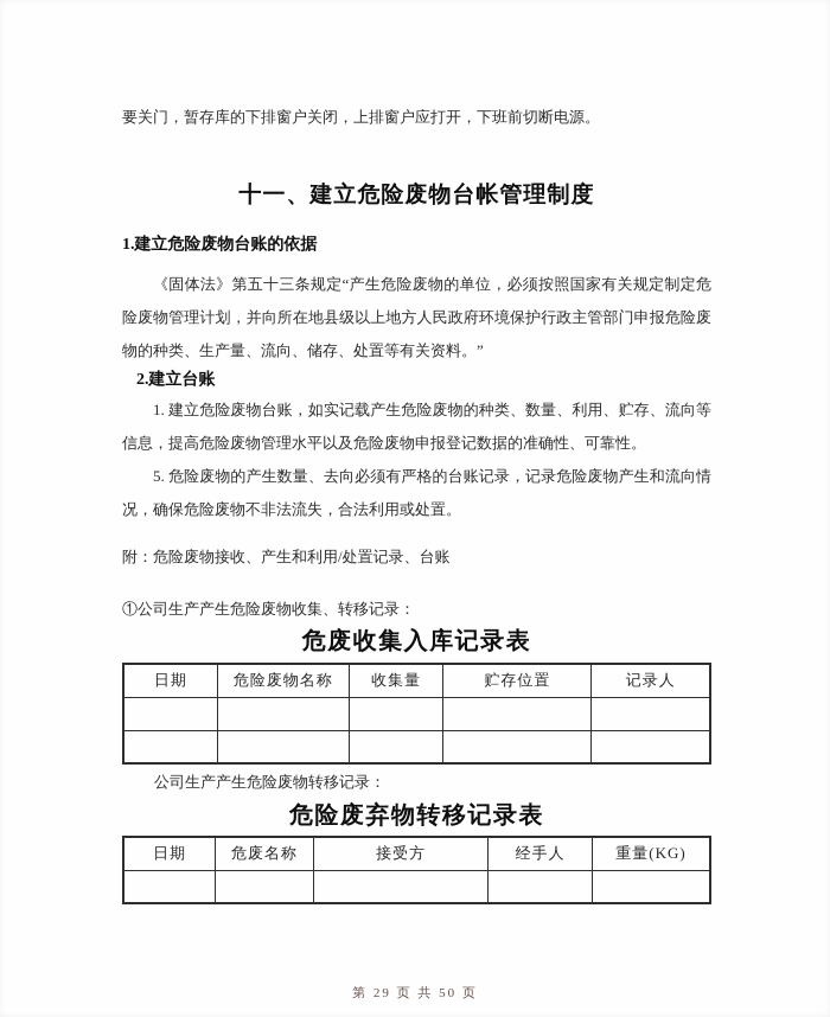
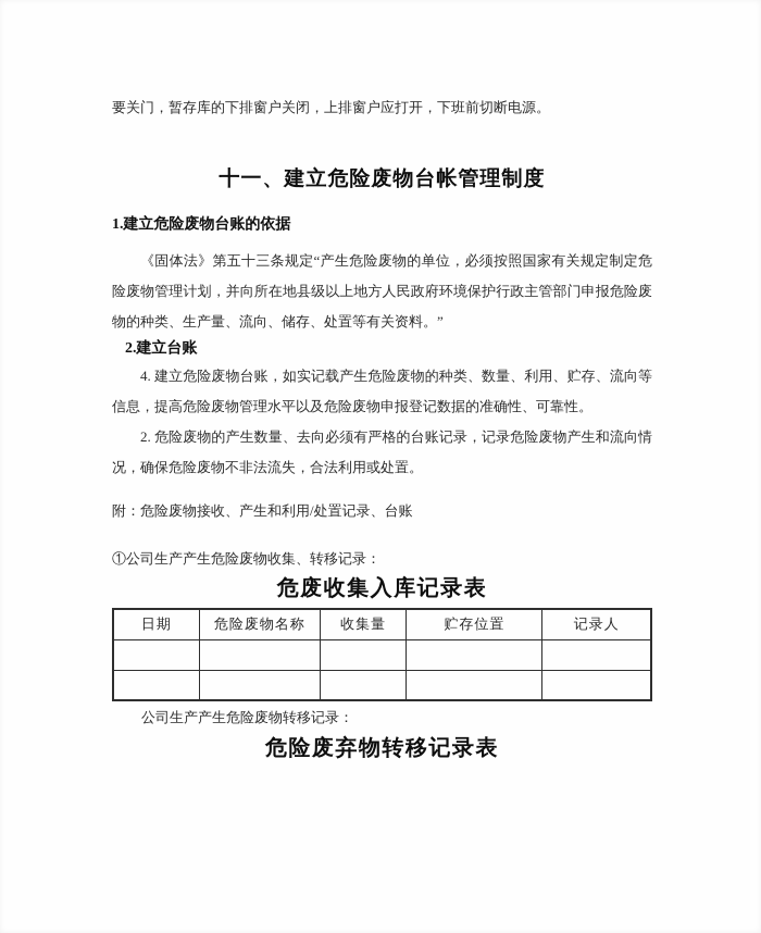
  要关门，暂存库的下排窗户关闭，上排窗户应打开，下班前切断电源。
  十一、建立危险废物台帐管理制度
  1.建立危险废物台账的依据
  《固体法》第五十三条规定“产生危险废物的单位，必须按照国家有关规定制定危险废物管理计划，并向所在地县级以上地方人民政府环境保护行政主管部门申报危险废物的种类、生产量、流向、储存、处置等有关资料。”
  2.建立台账
- 1. 建立危险废物台账，如实记载产生危险废物的种类、数量、利用、贮存、流向等信息，提高危险废物管理水平以及危险废物申报登记数据的准确性、可靠性。
+ 4. 建立危险废物台账，如实记载产生危险废物的种类、数量、利用、贮存、流向等信息，提高危险废物管理水平以及危险废物申报登记数据的准确性、可靠性。
- 5. 危险废物的产生数量、去向必须有严格的台账记录，记录危险废物产生和流向情况，确保危险废物不非法流失，合法利用或处置。
+ 2. 危险废物的产生数量、去向必须有严格的台账记录，记录危险废物产生和流向情况，确保危险废物不非法流失，合法利用或处置。
  附：危险废物接收、产生和利用/处置记录、台账
  ①公司生产产生危险废物收集、转移记录：
  危废收集入库记录表
  日期	危险废物名称	收集量	贮存位置	记录人
  公司生产产生危险废物转移记录：
  危险废弃物转移记录表
- 日期	危废名称	接受方	经手人	重量(KG)
- 第 29 页 共 50 页
